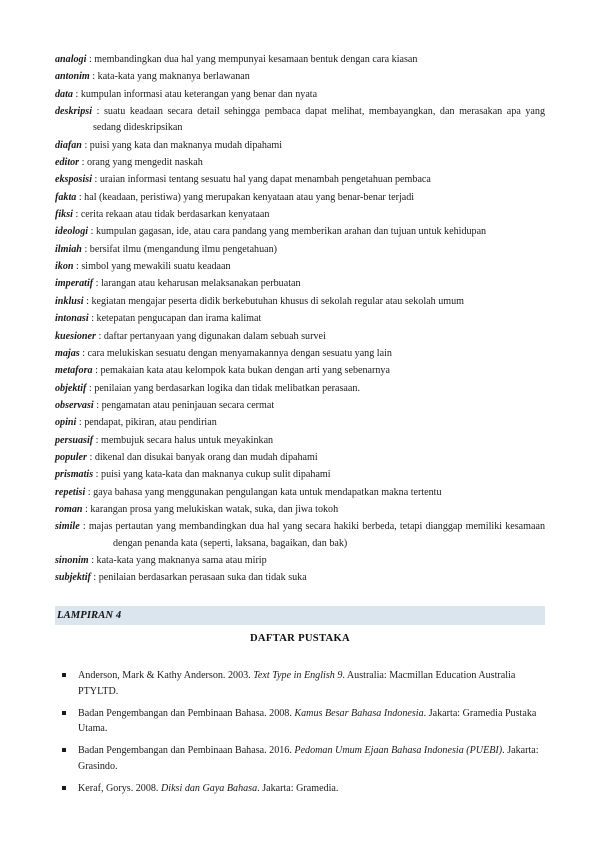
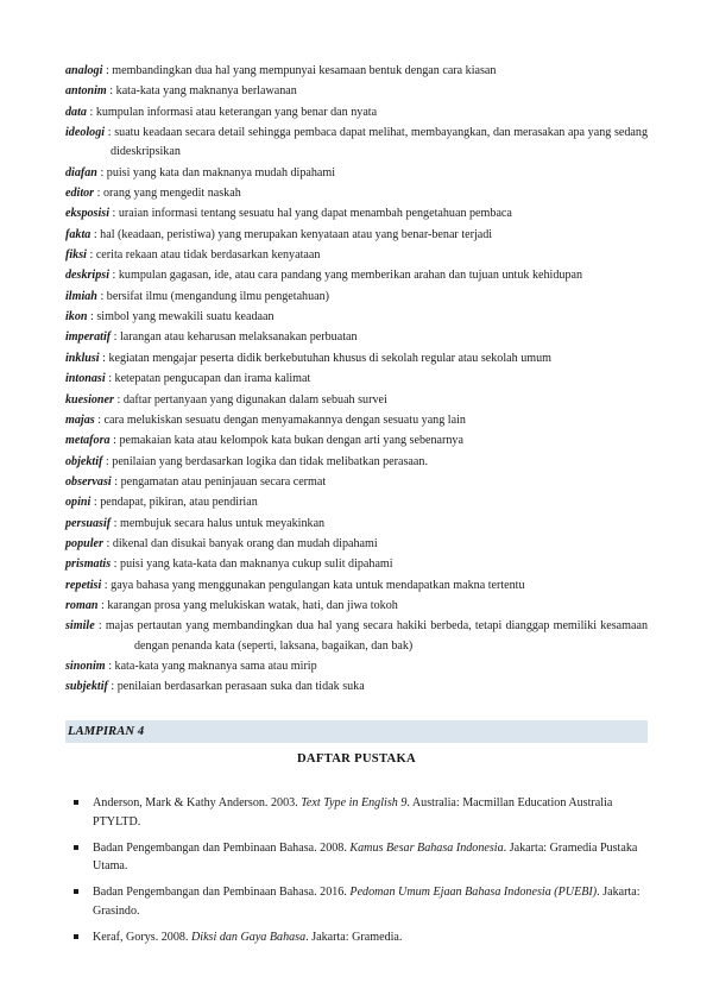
  analogi : membandingkan dua hal yang mempunyai kesamaan bentuk dengan cara kiasan
  antonim : kata-kata yang maknanya berlawanan
  data : kumpulan informasi atau keterangan yang benar dan nyata
- deskripsi : suatu keadaan secara detail sehingga pembaca dapat melihat, membayangkan, dan merasakan apa yang sedang dideskripsikan
+ ideologi : suatu keadaan secara detail sehingga pembaca dapat melihat, membayangkan, dan merasakan apa yang sedang dideskripsikan
  diafan : puisi yang kata dan maknanya mudah dipahami
  editor : orang yang mengedit naskah
  eksposisi : uraian informasi tentang sesuatu hal yang dapat menambah pengetahuan pembaca
  fakta : hal (keadaan, peristiwa) yang merupakan kenyataan atau yang benar-benar terjadi
  fiksi : cerita rekaan atau tidak berdasarkan kenyataan
- ideologi : kumpulan gagasan, ide, atau cara pandang yang memberikan arahan dan tujuan untuk kehidupan
+ deskripsi : kumpulan gagasan, ide, atau cara pandang yang memberikan arahan dan tujuan untuk kehidupan
  ilmiah : bersifat ilmu (mengandung ilmu pengetahuan)
  ikon : simbol yang mewakili suatu keadaan
  imperatif : larangan atau keharusan melaksanakan perbuatan
  inklusi : kegiatan mengajar peserta didik berkebutuhan khusus di sekolah regular atau sekolah umum
  intonasi : ketepatan pengucapan dan irama kalimat
  kuesioner : daftar pertanyaan yang digunakan dalam sebuah survei
  majas : cara melukiskan sesuatu dengan menyamakannya dengan sesuatu yang lain
  metafora : pemakaian kata atau kelompok kata bukan dengan arti yang sebenarnya
  objektif : penilaian yang berdasarkan logika dan tidak melibatkan perasaan.
  observasi : pengamatan atau peninjauan secara cermat
  opini : pendapat, pikiran, atau pendirian
  persuasif : membujuk secara halus untuk meyakinkan
  populer : dikenal dan disukai banyak orang dan mudah dipahami
  prismatis : puisi yang kata-kata dan maknanya cukup sulit dipahami
  repetisi : gaya bahasa yang menggunakan pengulangan kata untuk mendapatkan makna tertentu
- roman : karangan prosa yang melukiskan watak, suka, dan jiwa tokoh
+ roman : karangan prosa yang melukiskan watak, hati, dan jiwa tokoh
  simile : majas pertautan yang membandingkan dua hal yang secara hakiki berbeda, tetapi dianggap memiliki kesamaan dengan penanda kata (seperti, laksana, bagaikan, dan bak)
  sinonim : kata-kata yang maknanya sama atau mirip
  subjektif : penilaian berdasarkan perasaan suka dan tidak suka
  LAMPIRAN 4
  DAFTAR PUSTAKA
  Anderson, Mark & Kathy Anderson. 2003. Text Type in English 9. Australia: Macmillan Education Australia PTYLTD.
  Badan Pengembangan dan Pembinaan Bahasa. 2008. Kamus Besar Bahasa Indonesia. Jakarta: Gramedia Pustaka Utama.
  Badan Pengembangan dan Pembinaan Bahasa. 2016. Pedoman Umum Ejaan Bahasa Indonesia (PUEBI). Jakarta: Grasindo.
  Keraf, Gorys. 2008. Diksi dan Gaya Bahasa. Jakarta: Gramedia.
